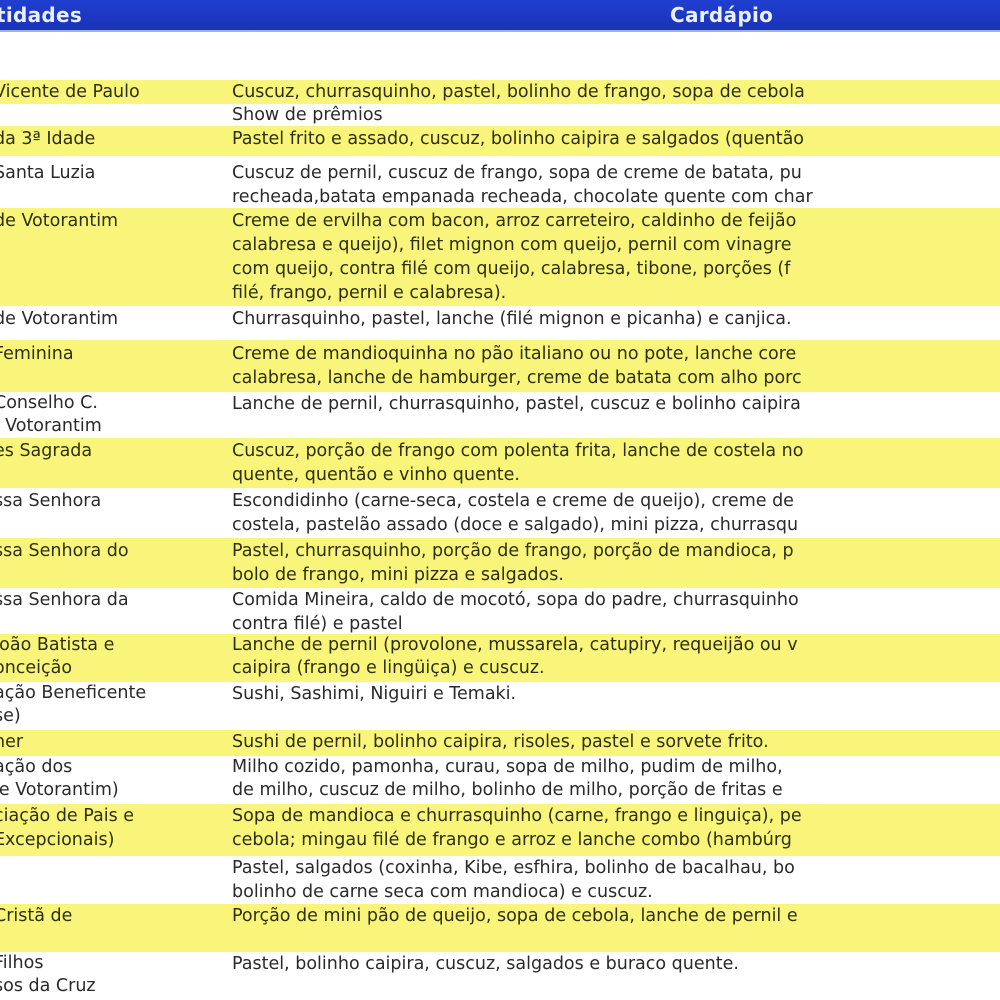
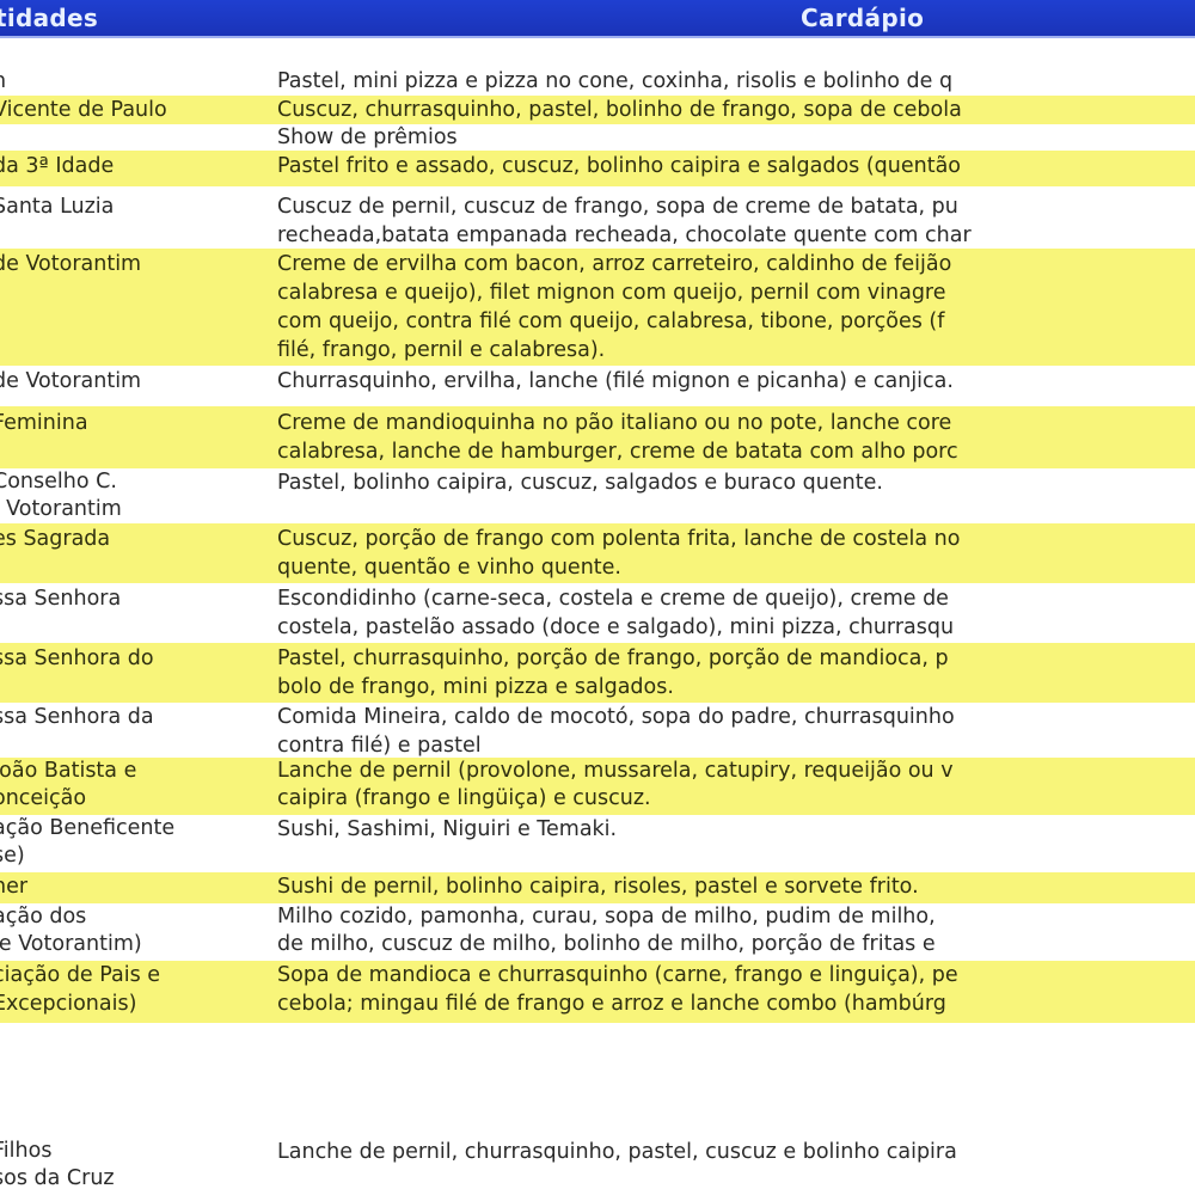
  tidades
  Cardápio
+ Pastel, mini pizza e pizza no cone, coxinha, risolis e bolinho de q
  icente de Paulo
  Cuscuz, churrasquinho, pastel, bolinho de frango, sopa de cebola
  Show de prêmios
  a 3ª Idade
  Pastel frito e assado, cuscuz, bolinho caipira e salgados (quentão
  anta Luzia
  Cuscuz de pernil, cuscuz de frango, sopa de creme de batata, pu
  recheada,batata empanada recheada, chocolate quente com char
  e Votorantim
  Creme de ervilha com bacon, arroz carreteiro, caldinho de feijão
  calabresa e queijo), filet mignon com queijo, pernil com vinagre
  com queijo, contra filé com queijo, calabresa, tibone, porções (f
  filé, frango, pernil e calabresa).
  e Votorantim
- Churrasquinho, pastel, lanche (filé mignon e picanha) e canjica.
+ Churrasquinho, ervilha, lanche (filé mignon e picanha) e canjica.
  eminina
  Creme de mandioquinha no pão italiano ou no pote, lanche core
  calabresa, lanche de hamburger, creme de batata com alho porc
  Conselho C.
  Votorantim
- Lanche de pernil, churrasquinho, pastel, cuscuz e bolinho caipira
+ Pastel, bolinho caipira, cuscuz, salgados e buraco quente.
  s Sagrada
  Cuscuz, porção de frango com polenta frita, lanche de costela no
  quente, quentão e vinho quente.
  sa Senhora
  Escondidinho (carne-seca, costela e creme de queijo), creme de
  costela, pastelão assado (doce e salgado), mini pizza, churrasqu
  sa Senhora do
  Pastel, churrasquinho, porção de frango, porção de mandioca, p
  bolo de frango, mini pizza e salgados.
  sa Senhora da
  Comida Mineira, caldo de mocotó, sopa do padre, churrasquinho
  contra filé) e pastel
  oão Batista e
  nceição
  Lanche de pernil (provolone, mussarela, catupiry, requeijão ou v
  caipira (frango e lingüiça) e cuscuz.
  ção Beneficente
  Sushi, Sashimi, Niguiri e Temaki.
  Sushi de pernil, bolinho caipira, risoles, pastel e sorvete frito.
  ção dos
  e Votorantim)
  Milho cozido, pamonha, curau, sopa de milho, pudim de milho,
  de milho, cuscuz de milho, bolinho de milho, porção de fritas e
  iação de Pais e
  xcepcionais)
  Sopa de mandioca e churrasquinho (carne, frango e linguiça), pe
  cebola; mingau filé de frango e arroz e lanche combo (hambúrg
- Pastel, salgados (coxinha, Kibe, esfhira, bolinho de bacalhau, bo
- bolinho de carne seca com mandioca) e cuscuz.
- Cristã de
- Porção de mini pão de queijo, sopa de cebola, lanche de pernil e
  ilhos
  os da Cruz
- Pastel, bolinho caipira, cuscuz, salgados e buraco quente.
+ Lanche de pernil, churrasquinho, pastel, cuscuz e bolinho caipira
